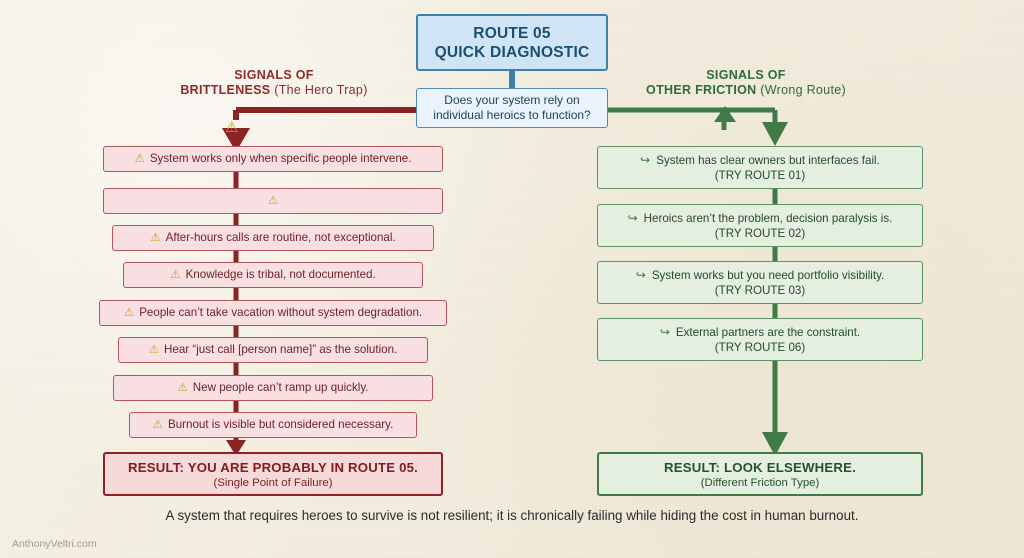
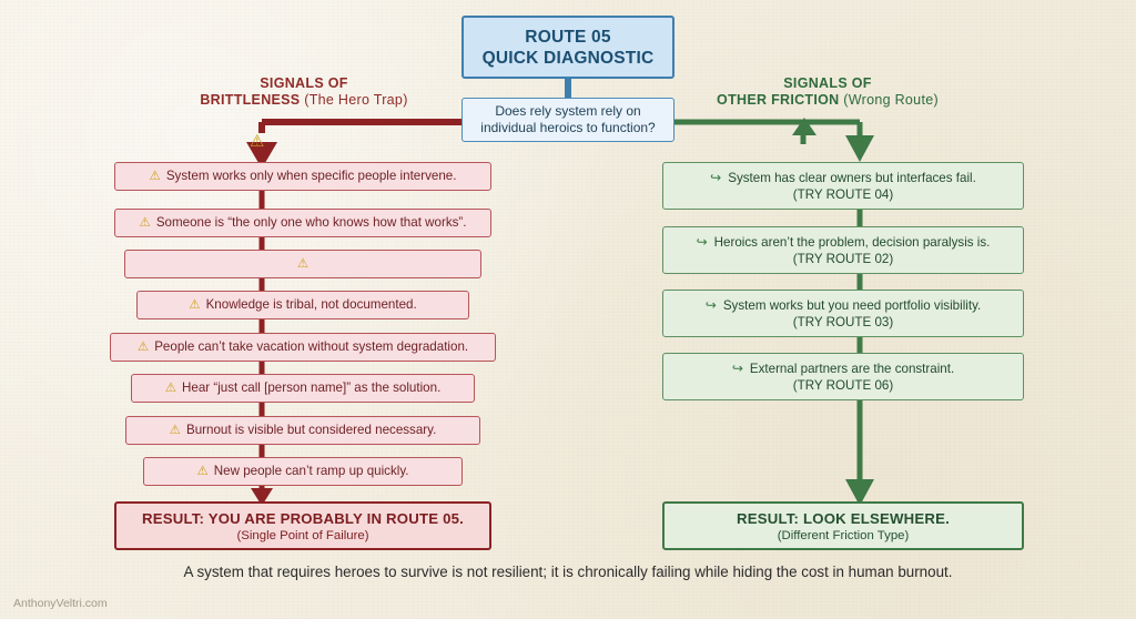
  ROUTE 05
  QUICK DIAGNOSTIC
- Does your system rely on
+ Does rely system rely on
  individual heroics to function?
  SIGNALS OF
  BRITTLENESS (The Hero Trap)
  SIGNALS OF
  OTHER FRICTION (Wrong Route)
  ⚠
  ⚠
  System works only when specific people intervene.
  ⚠
+ Someone is “the only one who knows how that works”.
  ⚠
- After-hours calls are routine, not exceptional.
  ⚠
  Knowledge is tribal, not documented.
  ⚠
  People can’t take vacation without system degradation.
  ⚠
  Hear “just call [person name]” as the solution.
  ⚠
- New people can’t ramp up quickly.
+ Burnout is visible but considered necessary.
  ⚠
- Burnout is visible but considered necessary.
+ New people can’t ramp up quickly.
  ↪
  System has clear owners but interfaces fail.
- (TRY ROUTE 01)
+ (TRY ROUTE 04)
  ↪
  Heroics aren’t the problem, decision paralysis is.
  (TRY ROUTE 02)
  ↪
  System works but you need portfolio visibility.
  (TRY ROUTE 03)
  ↪
  External partners are the constraint.
  (TRY ROUTE 06)
  RESULT: YOU ARE PROBABLY IN ROUTE 05.
  (Single Point of Failure)
  RESULT: LOOK ELSEWHERE.
  (Different Friction Type)
  A system that requires heroes to survive is not resilient; it is chronically failing while hiding the cost in human burnout.
  AnthonyVeltri.com
